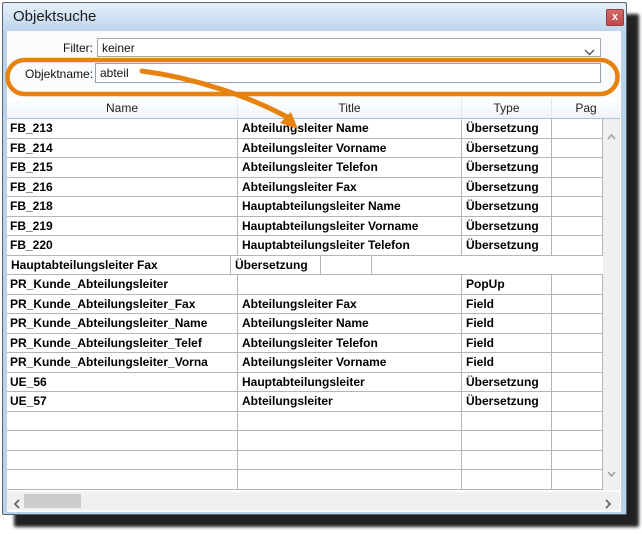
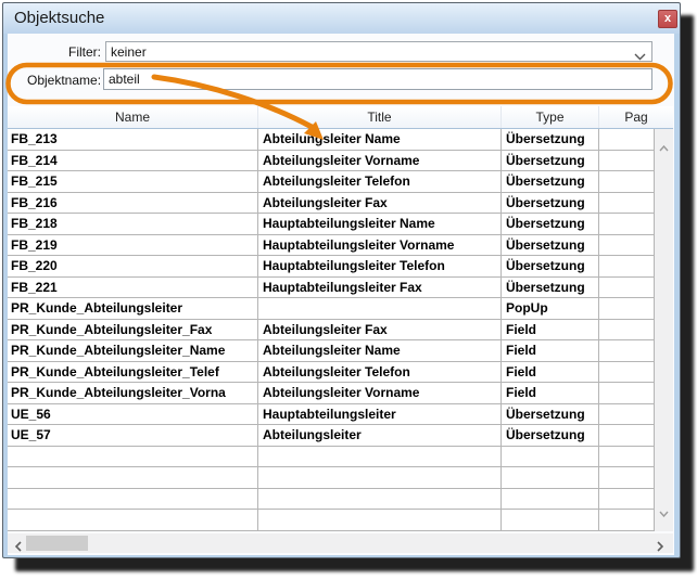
  Objektsuche
  x
  Filter:
  keiner
  Objektname:
  abteil
  Name
  Title
  Type
  Pag
  FB_213
  Abteilungsleiter Name
  Übersetzung
  FB_214
  Abteilungsleiter Vorname
  Übersetzung
  FB_215
  Abteilungsleiter Telefon
  Übersetzung
  FB_216
  Abteilungsleiter Fax
  Übersetzung
  FB_218
  Hauptabteilungsleiter Name
  Übersetzung
  FB_219
  Hauptabteilungsleiter Vorname
  Übersetzung
  FB_220
  Hauptabteilungsleiter Telefon
  Übersetzung
+ FB_221
  Hauptabteilungsleiter Fax
  Übersetzung
  PR_Kunde_Abteilungsleiter
  PopUp
  PR_Kunde_Abteilungsleiter_Fax
  Abteilungsleiter Fax
  Field
  PR_Kunde_Abteilungsleiter_Name
  Abteilungsleiter Name
  Field
  PR_Kunde_Abteilungsleiter_Telef
  Abteilungsleiter Telefon
  Field
  PR_Kunde_Abteilungsleiter_Vorna
  Abteilungsleiter Vorname
  Field
  UE_56
  Hauptabteilungsleiter
  Übersetzung
  UE_57
  Abteilungsleiter
  Übersetzung
